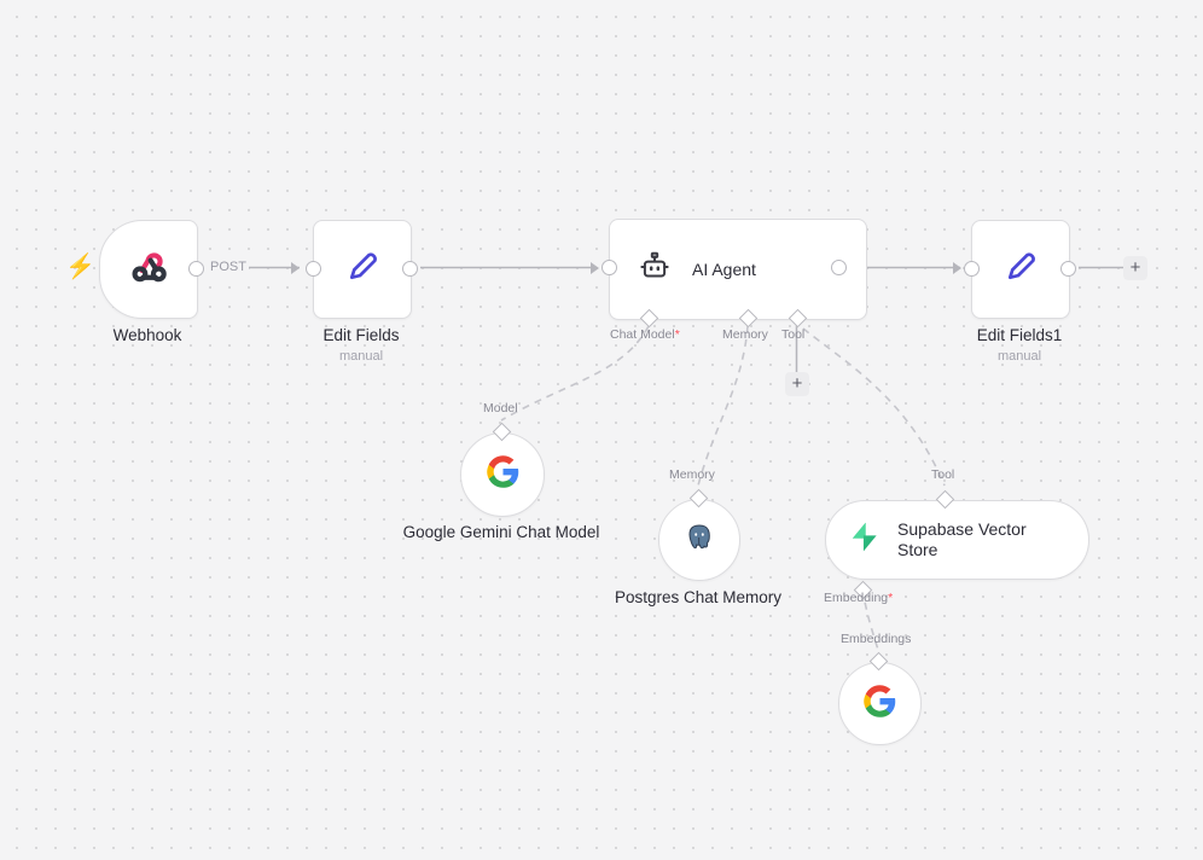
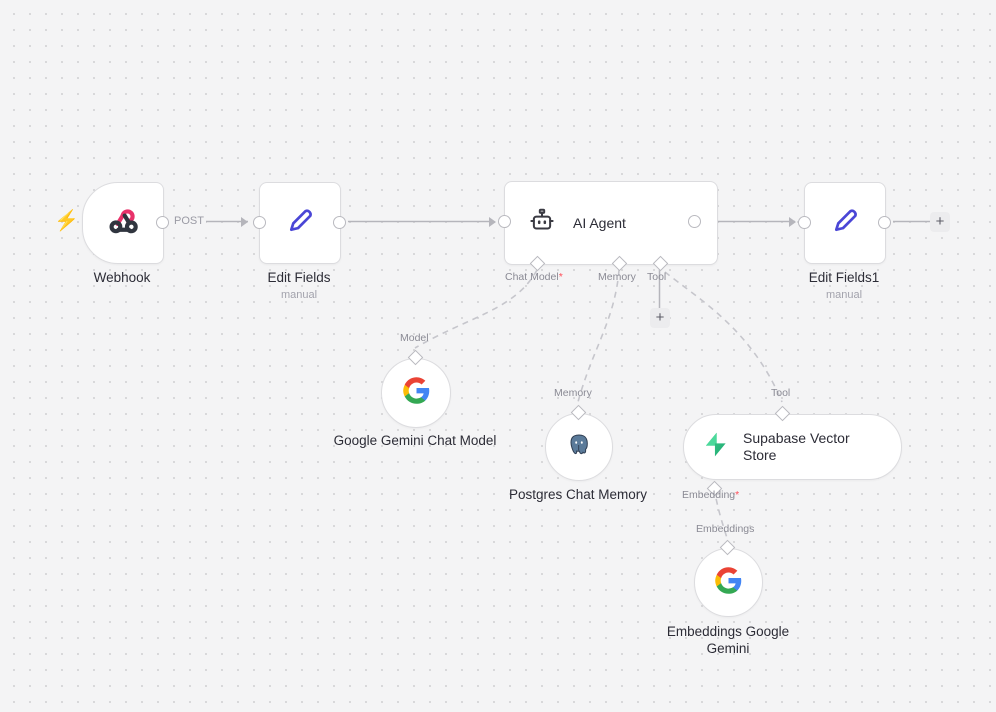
  Webhook
  ⚡
  POST
  Edit Fields
  manual
  AI Agent
  Chat Model*
  Memory
  Tool
  +
  Edit Fields1
  manual
  +
  Model
  Google Gemini Chat Model
  Memory
  Postgres Chat Memory
  Supabase Vector Store
  Tool
  Embedding*
  Embeddings
+ Embeddings Google Gemini
